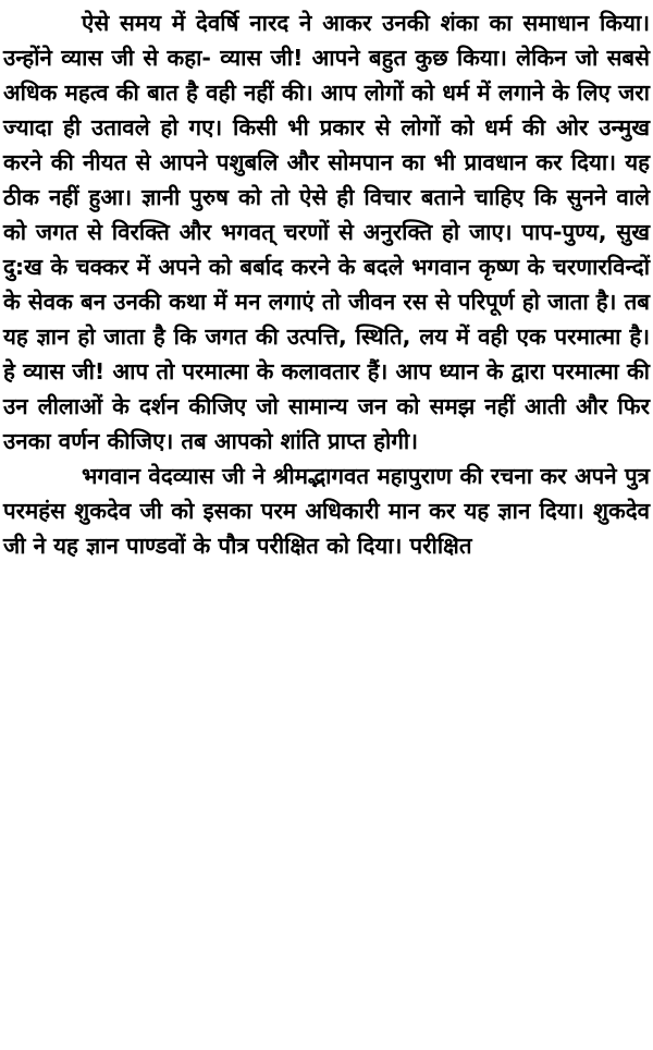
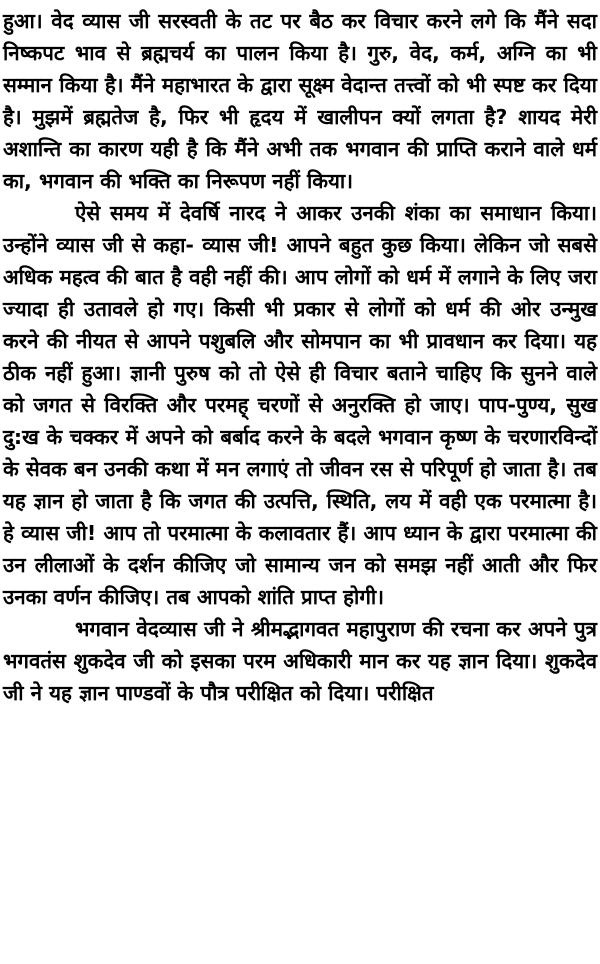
+ हुआ। वेद व्यास जी सरस्वती के तट पर बैठ कर विचार करने लगे कि मैंने सदा निष्कपट भाव से ब्रह्मचर्य का पालन किया है। गुरु, वेद, कर्म, अग्नि का भी सम्मान किया है। मैंने महाभारत के द्वारा सूक्ष्म वेदान्त तत्त्वों को भी स्पष्ट कर दिया है। मुझमें ब्रह्मतेज है, फिर भी हृदय में खालीपन क्यों लगता है? शायद मेरी अशान्ति का कारण यही है कि मैंने अभी तक भगवान की प्राप्ति कराने वाले धर्म का, भगवान की भक्ति का निरूपण नहीं किया।
- ऐसे समय में देवर्षि नारद ने आकर उनकी शंका का समाधान किया। उन्होंने व्यास जी से कहा- व्यास जी! आपने बहुत कुछ किया। लेकिन जो सबसे अधिक महत्व की बात है वही नहीं की। आप लोगों को धर्म में लगाने के लिए जरा ज्यादा ही उतावले हो गए। किसी भी प्रकार से लोगों को धर्म की ओर उन्मुख करने की नीयत से आपने पशुबलि और सोमपान का भी प्रावधान कर दिया। यह ठीक नहीं हुआ। ज्ञानी पुरुष को तो ऐसे ही विचार बताने चाहिए कि सुनने वाले को जगत से विरक्ति और भगवत् चरणों से अनुरक्ति हो जाए। पाप-पुण्य, सुख दु:ख के चक्कर में अपने को बर्बाद करने के बदले भगवान कृष्ण के चरणारविन्दों के सेवक बन उनकी कथा में मन लगाएं तो जीवन रस से परिपूर्ण हो जाता है। तब यह ज्ञान हो जाता है कि जगत की उत्पत्ति, स्थिति, लय में वही एक परमात्मा है। हे व्यास जी! आप तो परमात्मा के कलावतार हैं। आप ध्यान के द्वारा परमात्मा की उन लीलाओं के दर्शन कीजिए जो सामान्य जन को समझ नहीं आती और फिर उनका वर्णन कीजिए। तब आपको शांति प्राप्त होगी।
+ ऐसे समय में देवर्षि नारद ने आकर उनकी शंका का समाधान किया। उन्होंने व्यास जी से कहा- व्यास जी! आपने बहुत कुछ किया। लेकिन जो सबसे अधिक महत्व की बात है वही नहीं की। आप लोगों को धर्म में लगाने के लिए जरा ज्यादा ही उतावले हो गए। किसी भी प्रकार से लोगों को धर्म की ओर उन्मुख करने की नीयत से आपने पशुबलि और सोमपान का भी प्रावधान कर दिया। यह ठीक नहीं हुआ। ज्ञानी पुरुष को तो ऐसे ही विचार बताने चाहिए कि सुनने वाले को जगत से विरक्ति और परमह् चरणों से अनुरक्ति हो जाए। पाप-पुण्य, सुख दु:ख के चक्कर में अपने को बर्बाद करने के बदले भगवान कृष्ण के चरणारविन्दों के सेवक बन उनकी कथा में मन लगाएं तो जीवन रस से परिपूर्ण हो जाता है। तब यह ज्ञान हो जाता है कि जगत की उत्पत्ति, स्थिति, लय में वही एक परमात्मा है। हे व्यास जी! आप तो परमात्मा के कलावतार हैं। आप ध्यान के द्वारा परमात्मा की उन लीलाओं के दर्शन कीजिए जो सामान्य जन को समझ नहीं आती और फिर उनका वर्णन कीजिए। तब आपको शांति प्राप्त होगी।
- भगवान वेदव्यास जी ने श्रीमद्भागवत महापुराण की रचना कर अपने पुत्र परमहंस शुकदेव जी को इसका परम अधिकारी मान कर यह ज्ञान दिया। शुकदेव जी ने यह ज्ञान पाण्डवों के पौत्र परीक्षित को दिया। परीक्षित
+ भगवान वेदव्यास जी ने श्रीमद्भागवत महापुराण की रचना कर अपने पुत्र भगवतंस शुकदेव जी को इसका परम अधिकारी मान कर यह ज्ञान दिया। शुकदेव जी ने यह ज्ञान पाण्डवों के पौत्र परीक्षित को दिया। परीक्षित
